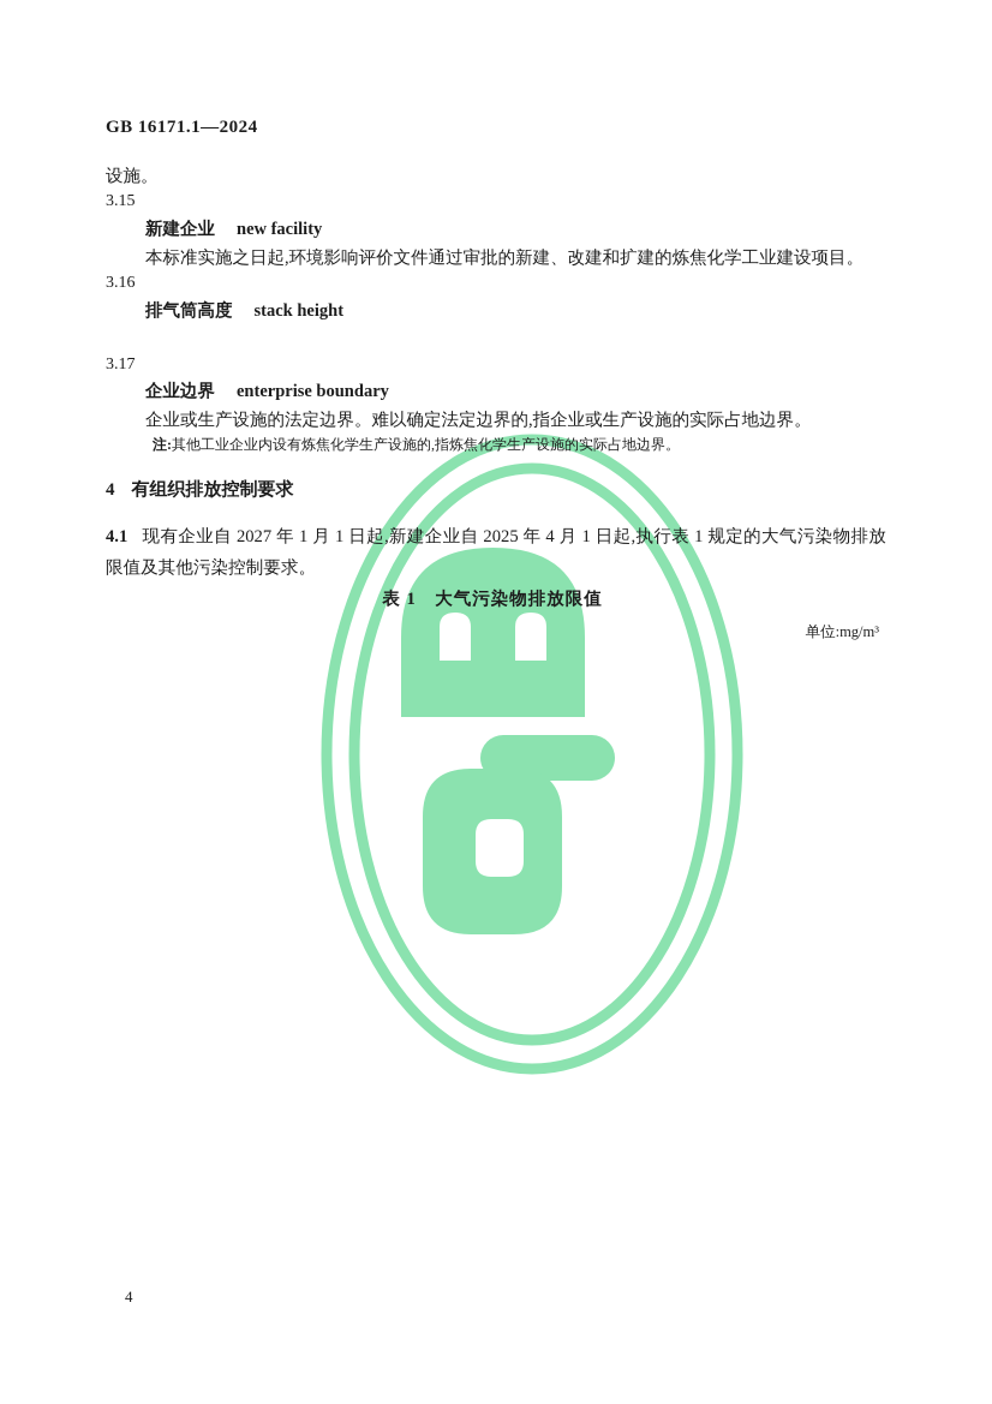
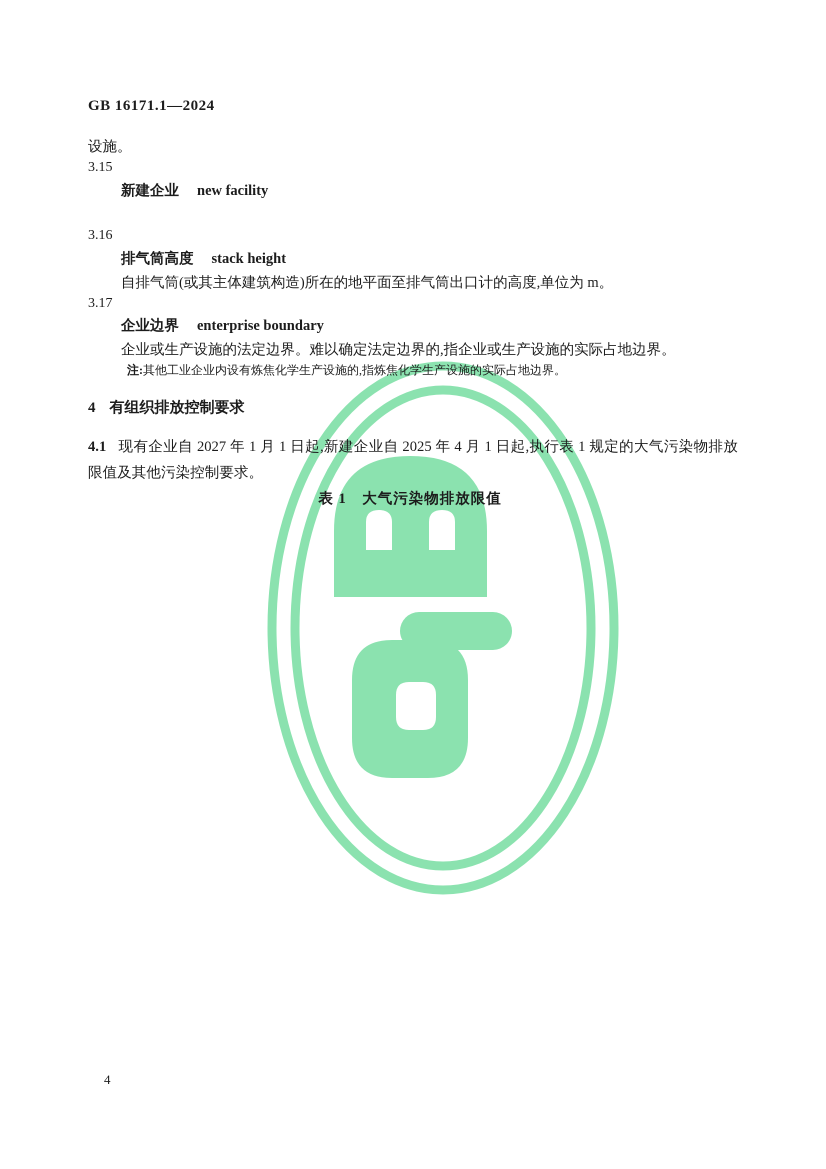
  GB 16171.1—2024
  设施。
  3.15
  新建企业 new facility
- 本标准实施之日起,环境影响评价文件通过审批的新建、改建和扩建的炼焦化学工业建设项目。
  3.16
  排气筒高度 stack height
+ 自排气筒(或其主体建筑构造)所在的地平面至排气筒出口计的高度,单位为 m。
  3.17
  企业边界 enterprise boundary
  企业或生产设施的法定边界。难以确定法定边界的,指企业或生产设施的实际占地边界。
  注:其他工业企业内设有炼焦化学生产设施的,指炼焦化学生产设施的实际占地边界。
  4 有组织排放控制要求
  4.1 现有企业自 2027 年 1 月 1 日起,新建企业自 2025 年 4 月 1 日起,执行表 1 规定的大气污染物排放限值及其他污染控制要求。
  表 1 大气污染物排放限值
- 单位:mg/m³
  4
